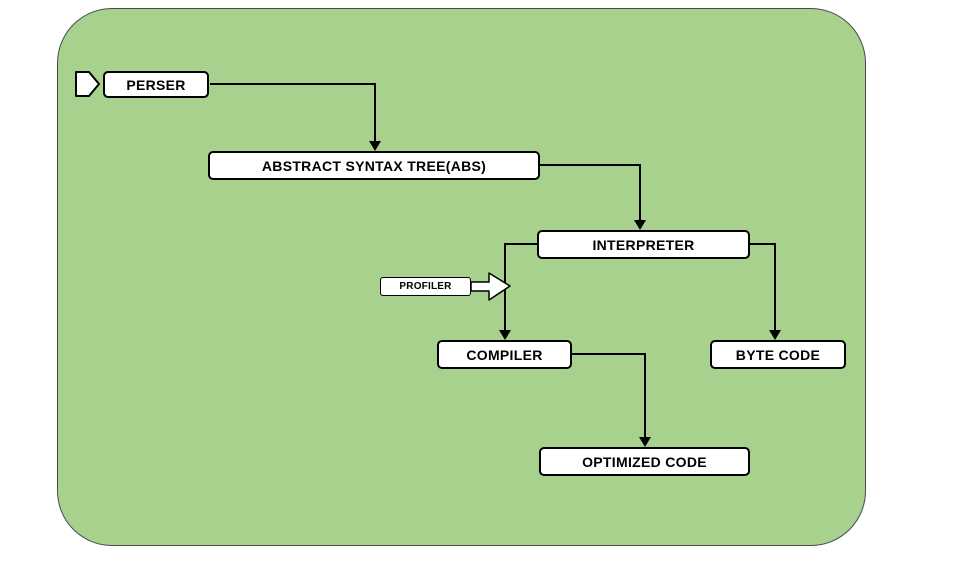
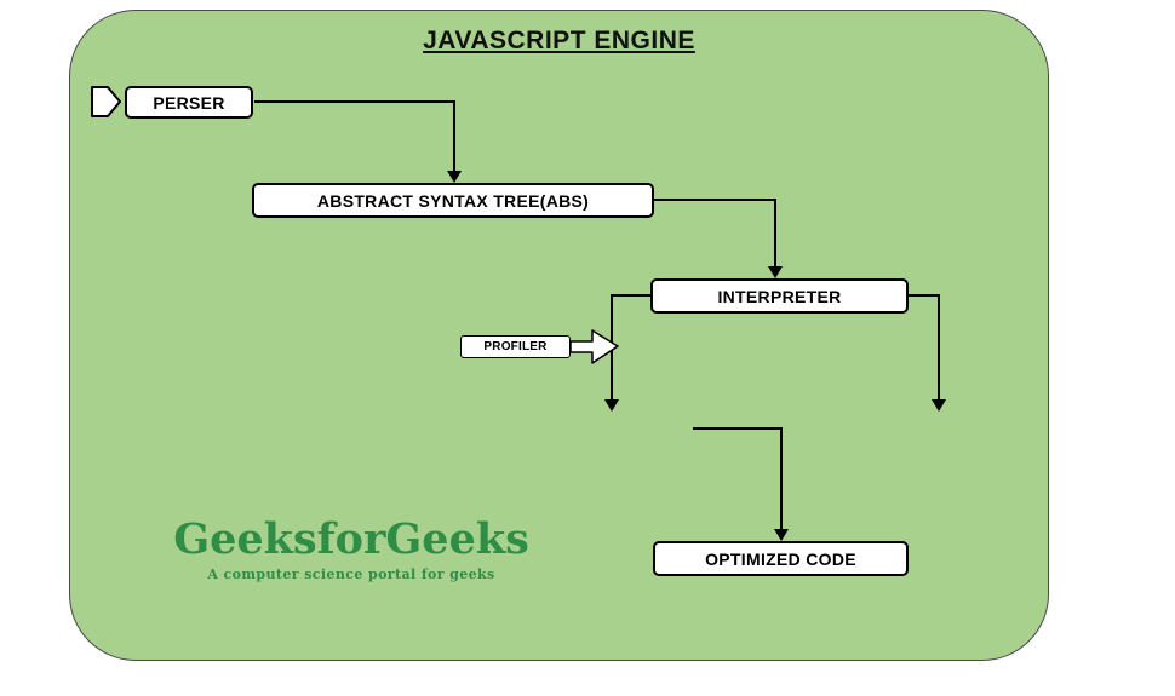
+ JAVASCRIPT ENGINE
  PERSER
  ABSTRACT SYNTAX TREE(ABS)
  INTERPRETER
  PROFILER
- COMPILER
- BYTE CODE
  OPTIMIZED CODE
+ GeeksforGeeks
+ A computer science portal for geeks
